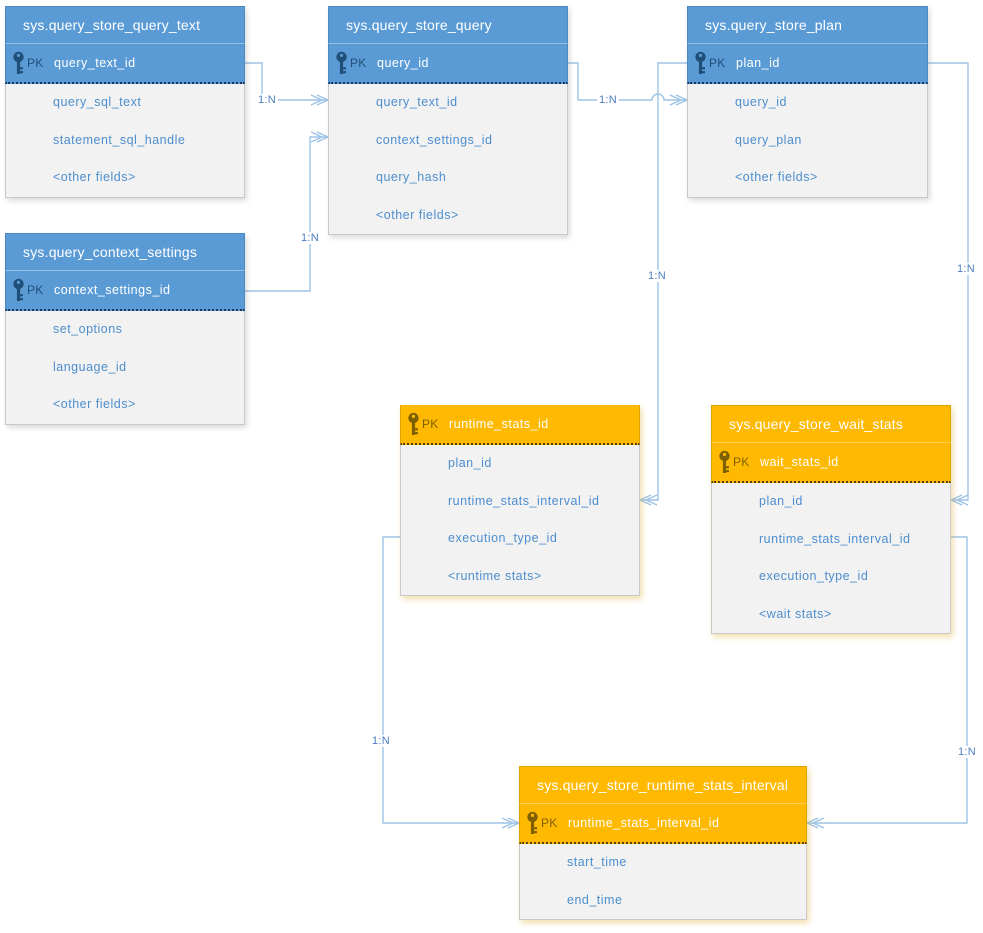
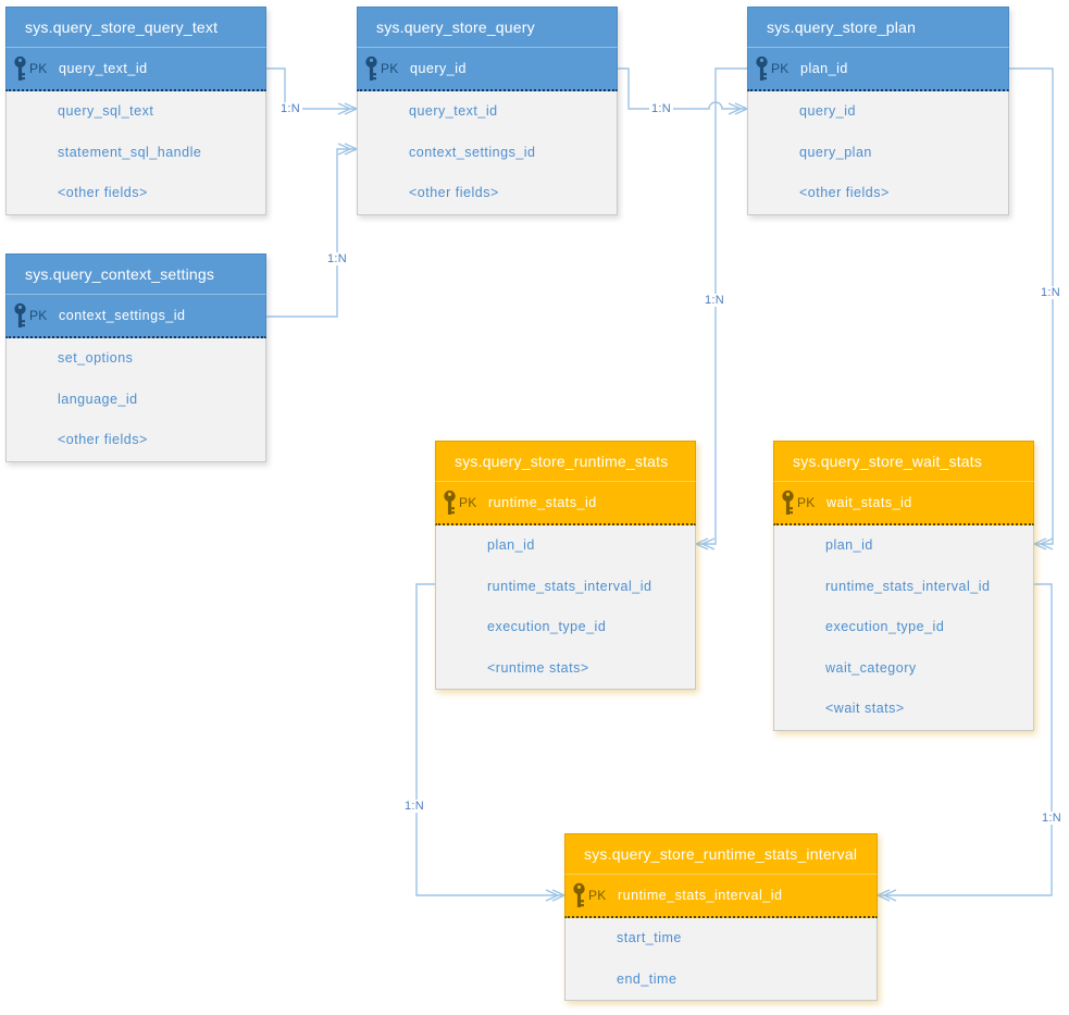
  sys.query_store_query_text
  PK
  query_text_id
  query_sql_text
  statement_sql_handle
  <other fields>
  sys.query_store_query
  PK
  query_id
  query_text_id
  context_settings_id
- query_hash
  <other fields>
  sys.query_store_plan
  PK
  plan_id
  query_id
  query_plan
  <other fields>
  sys.query_context_settings
  PK
  context_settings_id
  set_options
  language_id
  <other fields>
+ sys.query_store_runtime_stats
  PK
  runtime_stats_id
  plan_id
  runtime_stats_interval_id
  execution_type_id
  <runtime stats>
  sys.query_store_wait_stats
  PK
  wait_stats_id
  plan_id
  runtime_stats_interval_id
  execution_type_id
+ wait_category
  <wait stats>
  sys.query_store_runtime_stats_interval
  PK
  runtime_stats_interval_id
  start_time
  end_time
  1:N
  1:N
  1:N
  1:N
  1:N
  1:N
  1:N
